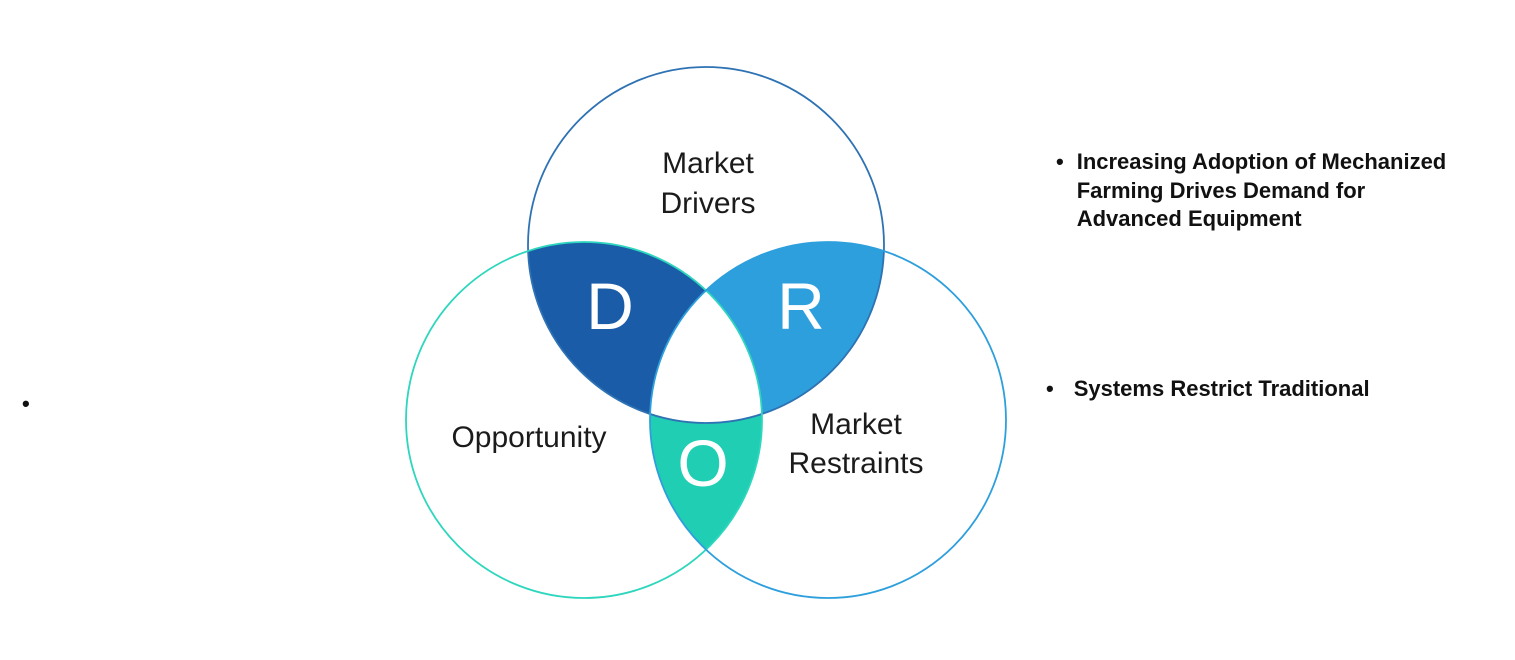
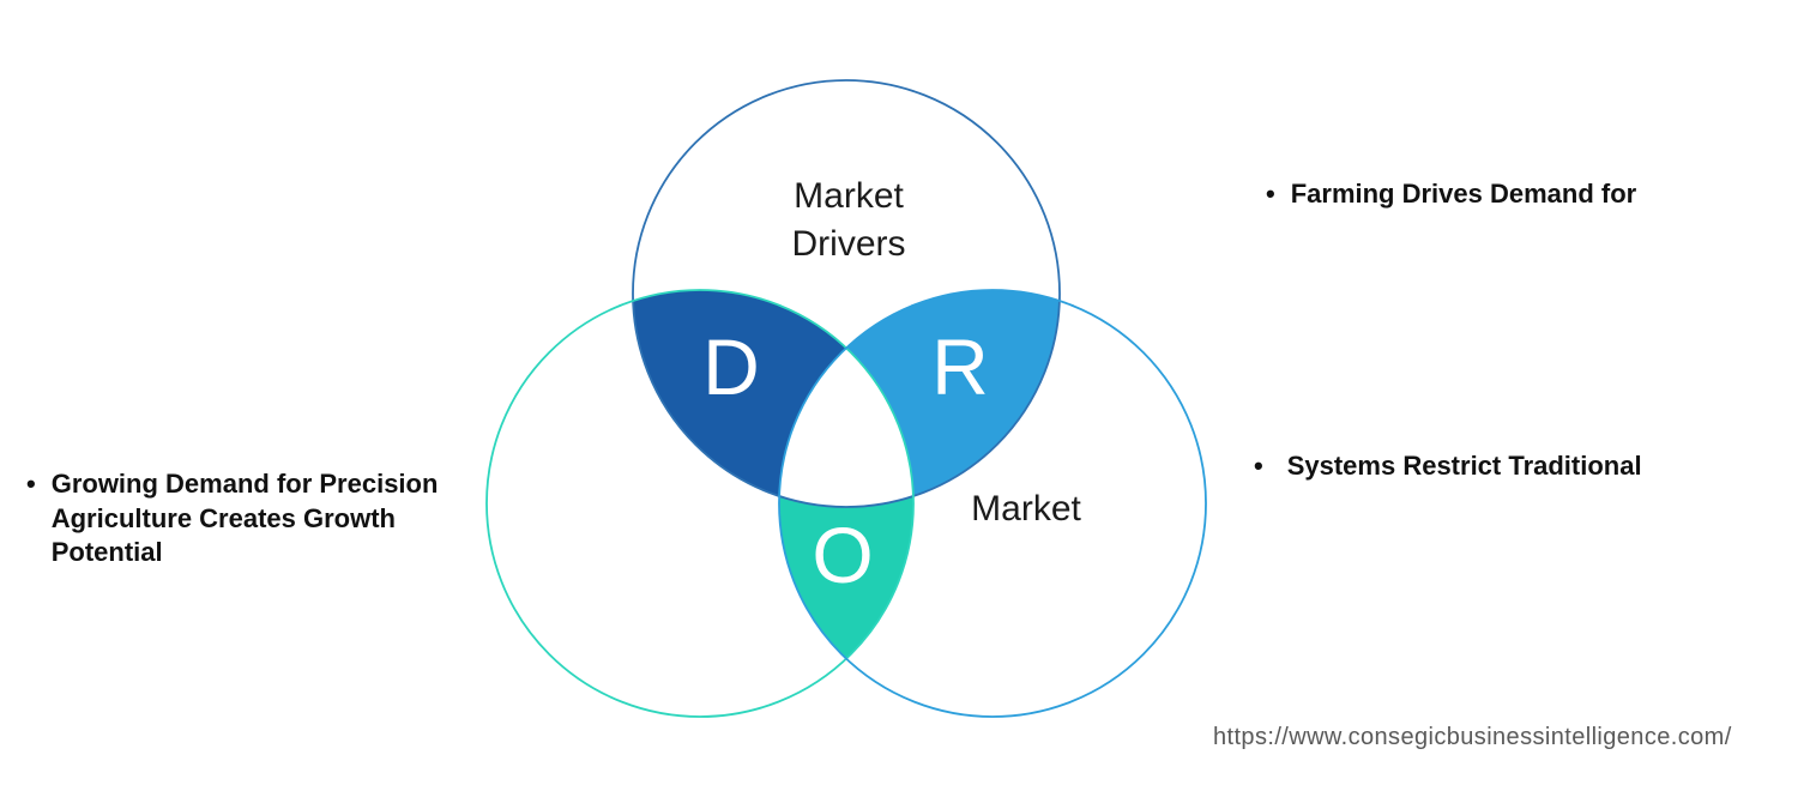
  Market
  Drivers
- Opportunity
  Market
- Restraints
  D
  R
  O
  •
+ Growing Demand for Precision
+ Agriculture Creates Growth
+ Potential
  •
- Increasing Adoption of Mechanized
  Farming Drives Demand for
- Advanced Equipment
  •
  Systems Restrict Traditional
+ https://www.consegicbusinessintelligence.com/
